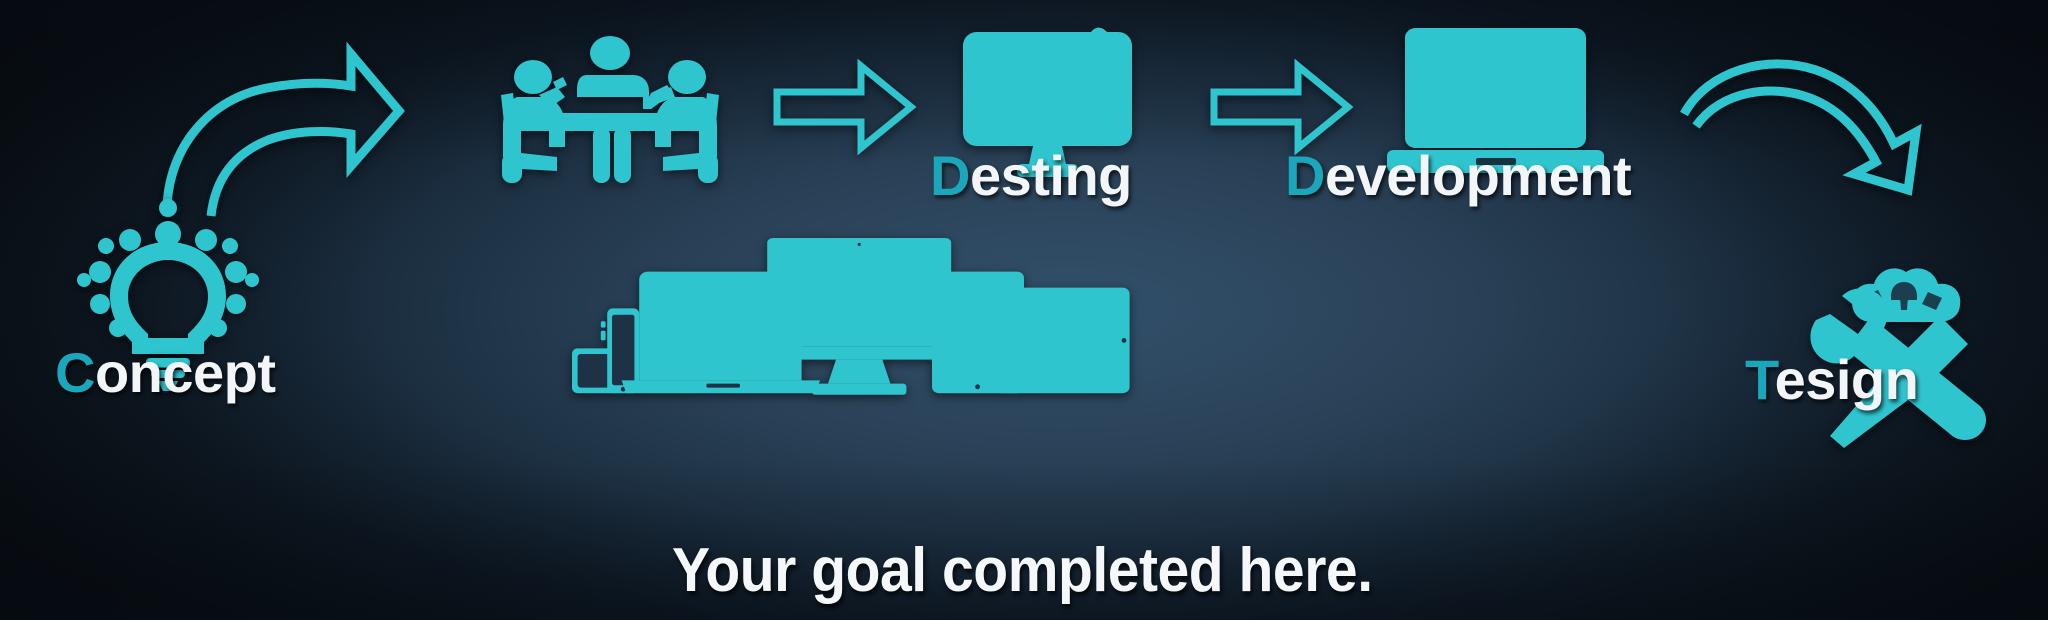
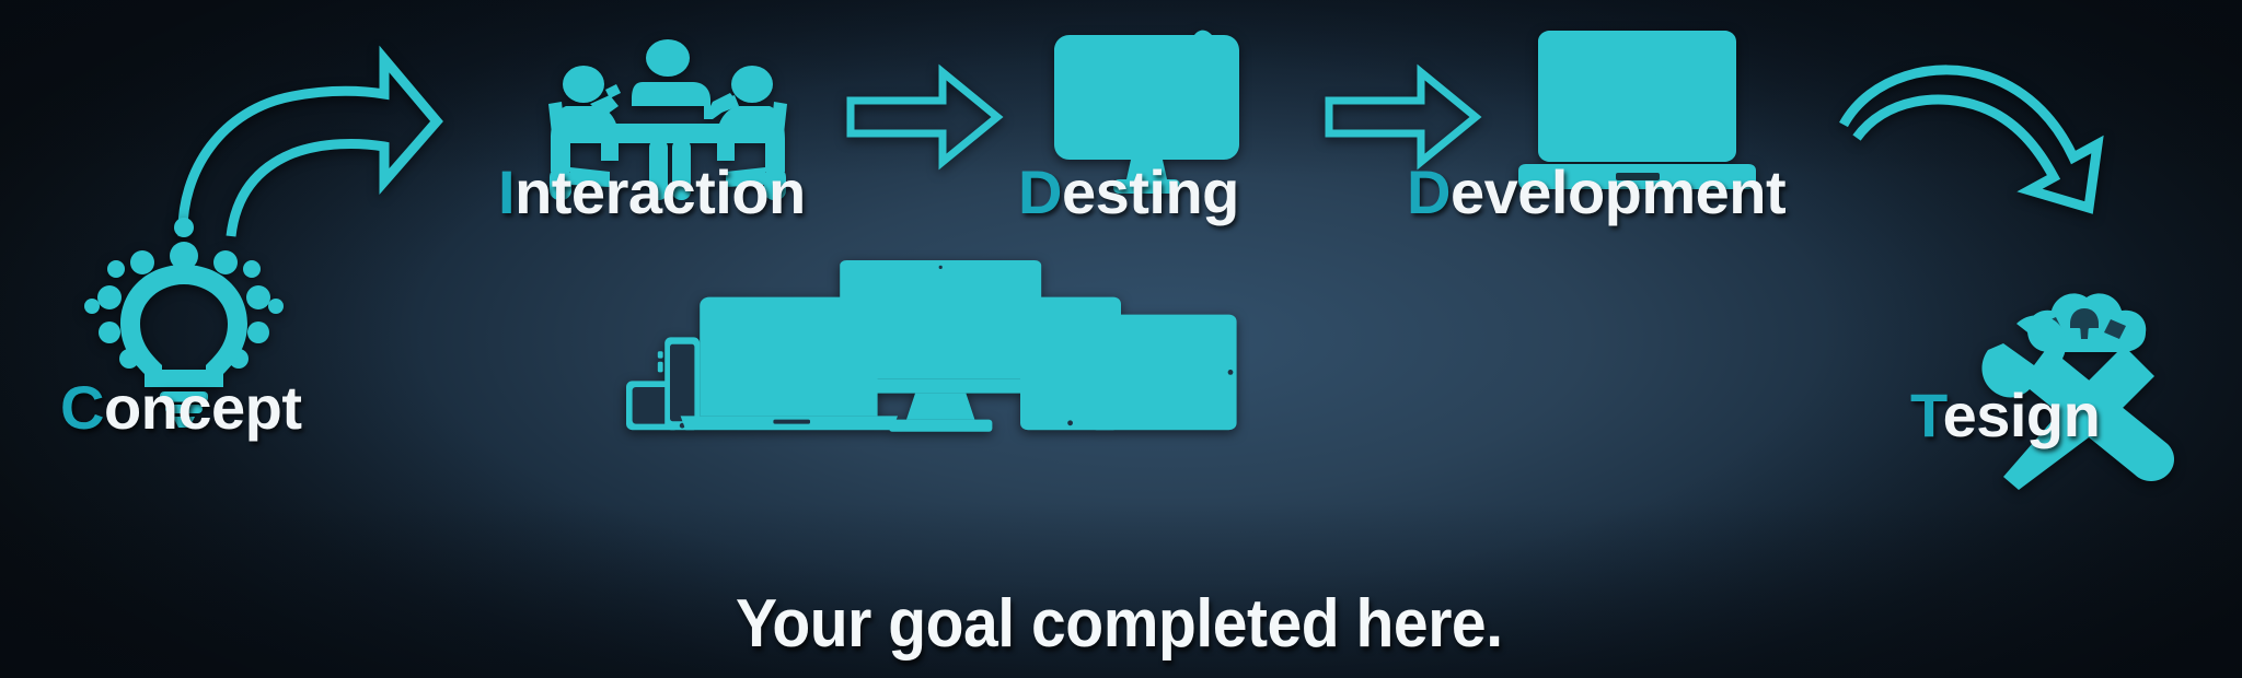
  Concept
+ Interaction
  Desting
  Development
  Tesign
  Your goal completed here.
